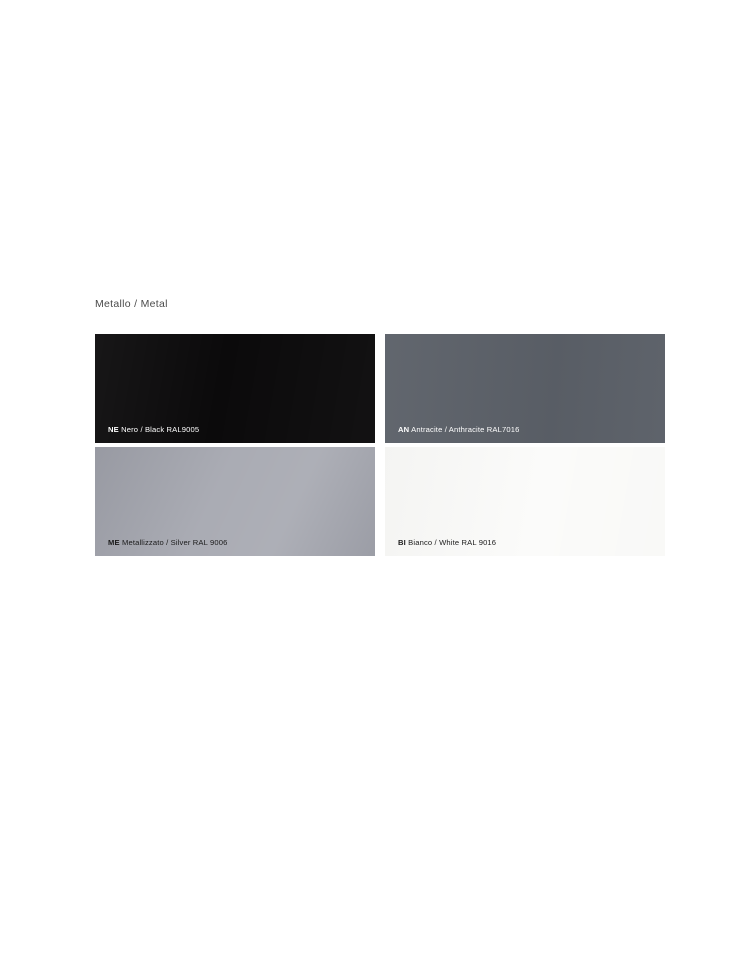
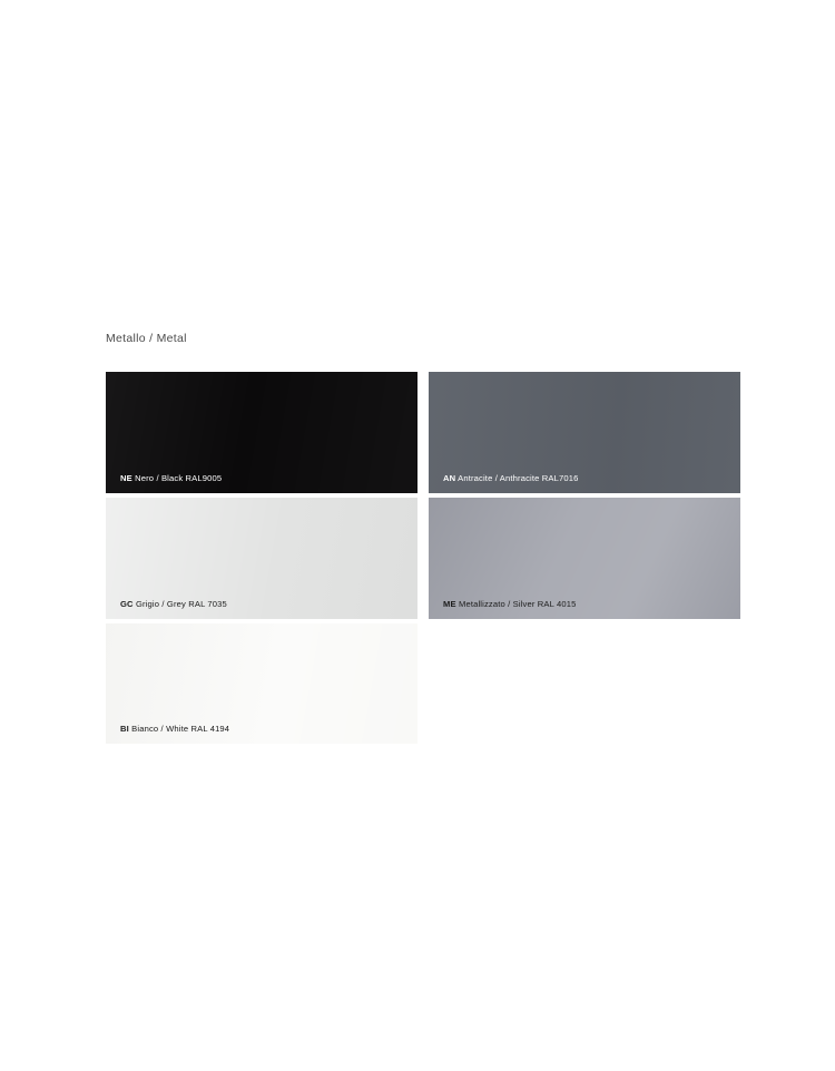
  Metallo / Metal
  NE Nero / Black RAL9005
  AN Antracite / Anthracite RAL7016
+ GC Grigio / Grey RAL 7035
- ME Metallizzato / Silver RAL 9006
+ ME Metallizzato / Silver RAL 4015
- BI Bianco / White RAL 9016
+ BI Bianco / White RAL 4194
